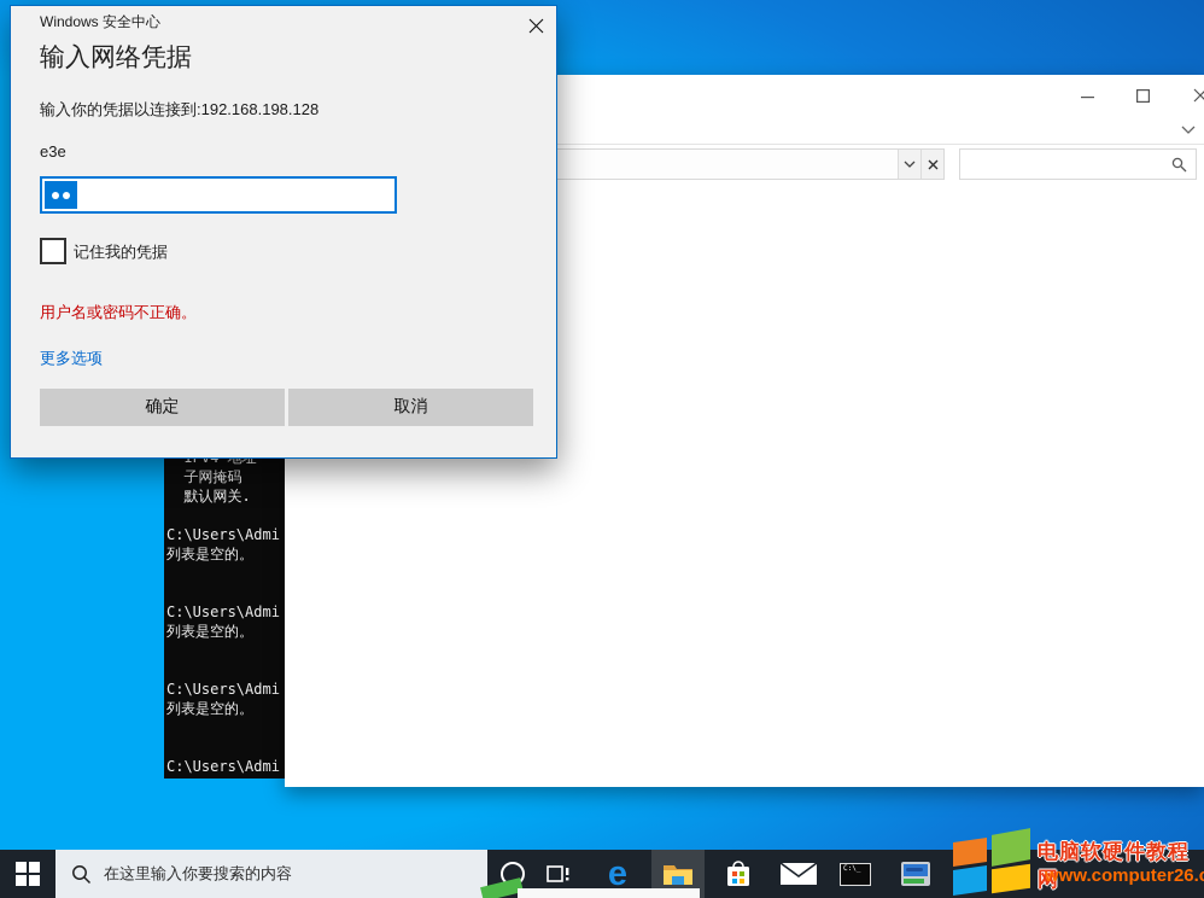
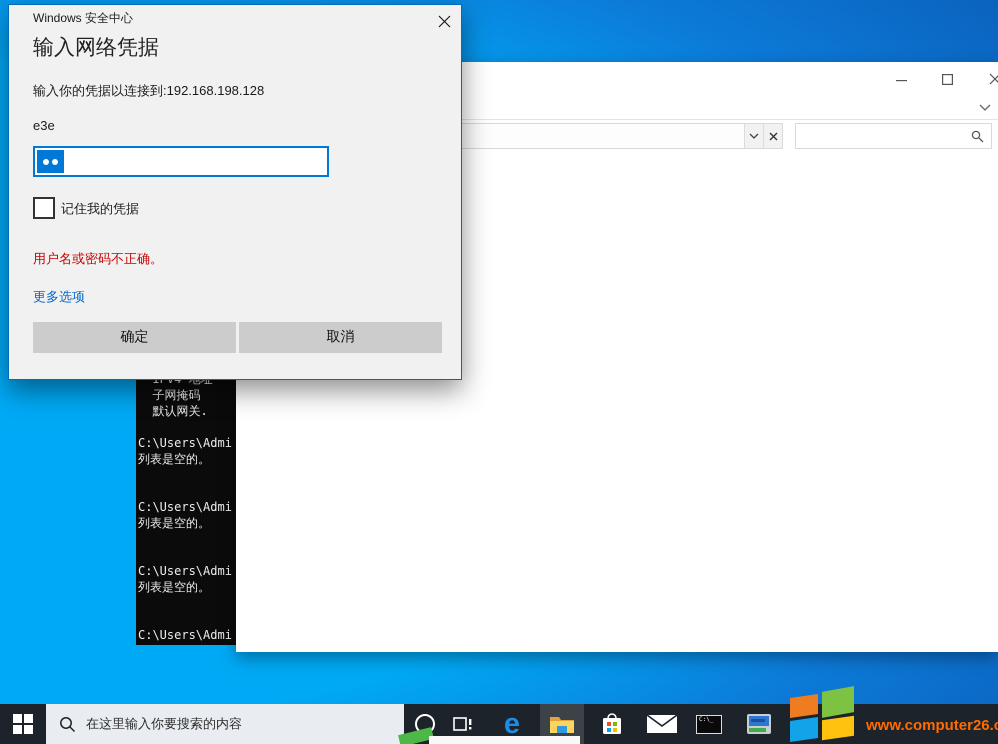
  子网掩码
  默认网关.
  C:\Users\Admi
  列表是空的。
  C:\Users\Admi
  列表是空的。
  C:\Users\Admi
  列表是空的。
  C:\Users\Admi
  Windows 安全中心
  输入网络凭据
  输入你的凭据以连接到:192.168.198.128
  e3e
  记住我的凭据
  用户名或密码不正确。
  更多选项
  确定
  取消
  在这里输入你要搜索的内容
  e
- 电脑软硬件教程网
  www.computer26.
